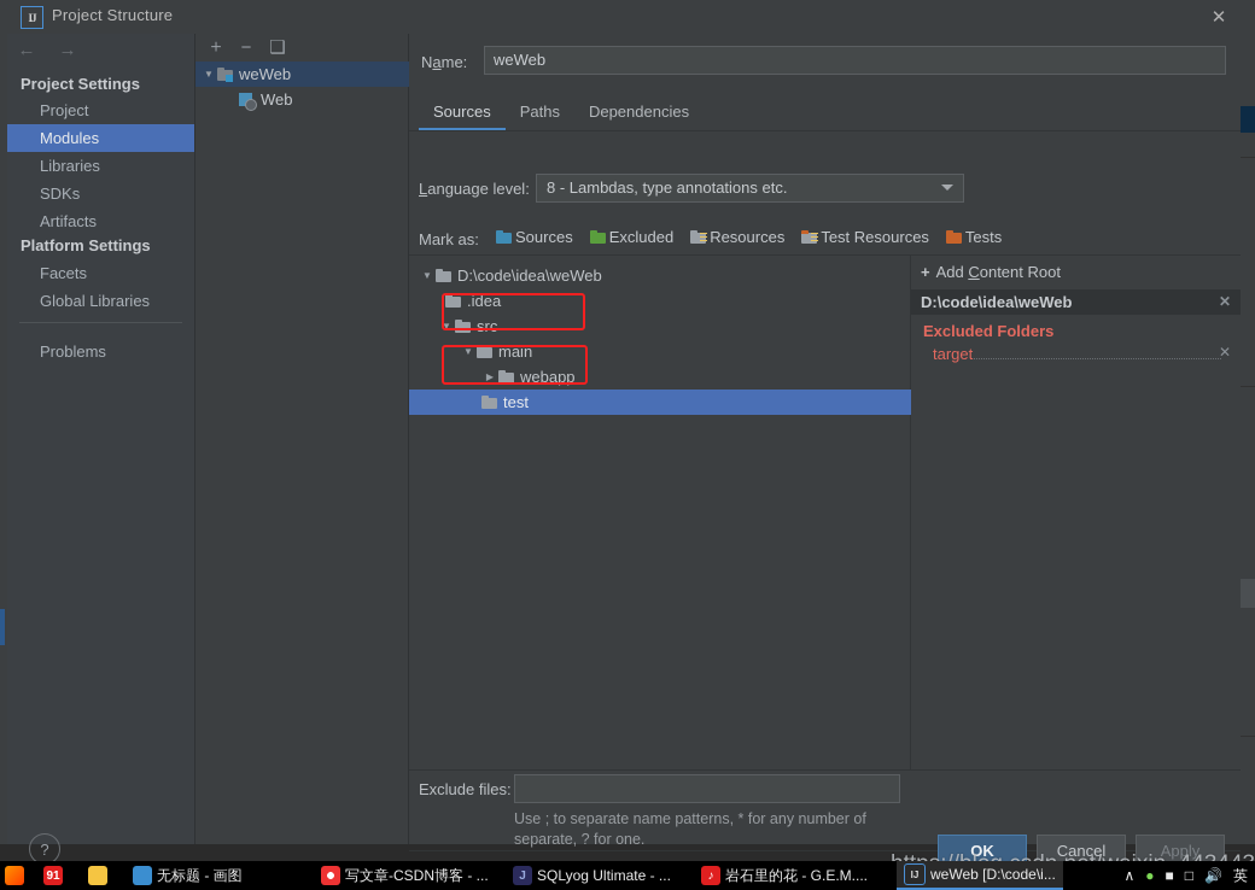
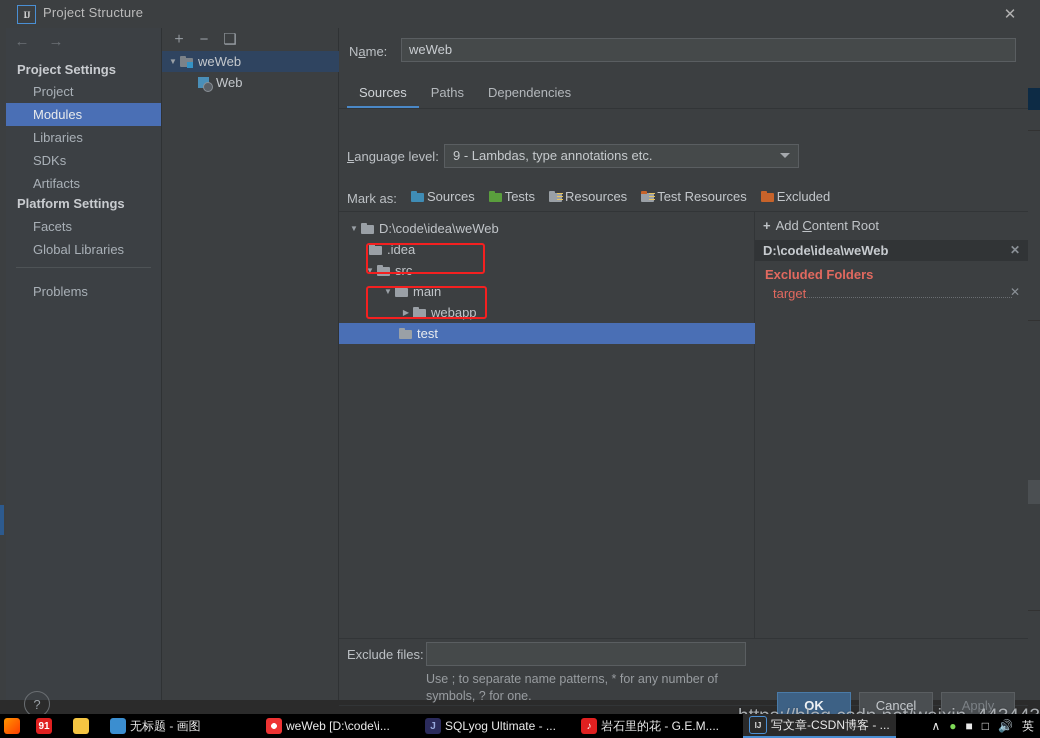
  IJ
  Project Structure
  ✕
  ←
  →
  Project Settings
  Platform Settings
  Project
  Modules
  Libraries
  SDKs
  Artifacts
  Facets
  Global Libraries
  Problems
  ＋
  −
  ❑
  ▼
  weWeb
  Web
  Name:
  weWeb
  Sources
  Paths
  Dependencies
  Language level:
- 8 - Lambdas, type annotations etc.
+ 9 - Lambdas, type annotations etc.
  Mark as:
  Sources
- Excluded
+ Tests
  Resources
  Test Resources
- Tests
+ Excluded
  ▼
  D:\code\idea\weWeb
  .idea
  ▼
  src
  ▼
  main
  ▶
  webapp
  test
  + Add Content Root
  D:\code\idea\weWeb
  ✕
  Excluded Folders
  target
  ✕
  Exclude files:
- Use ; to separate name patterns, * for any number of separate, ? for one.
+ Use ; to separate name patterns, * for any number of symbols, ? for one.
  ?
  OK
  Cancel
  Apply
  91
  无标题 - 画图
- 写文章-CSDN博客 - ...
+ weWeb [D:\code\i...
  J
  SQLyog Ultimate - ...
  ♪
  岩石里的花 - G.E.M....
  IJ
- weWeb [D:\code\i...
+ 写文章-CSDN博客 - ...
  ∧
  ●
  ■
  □
  🔊
  英
